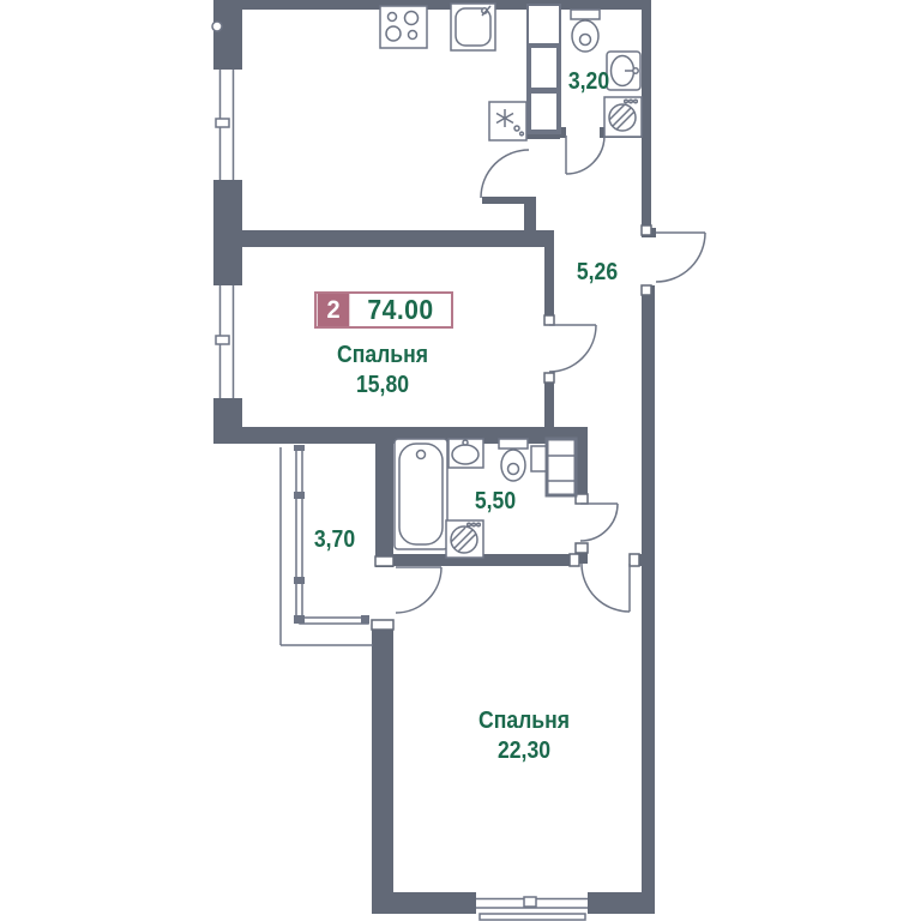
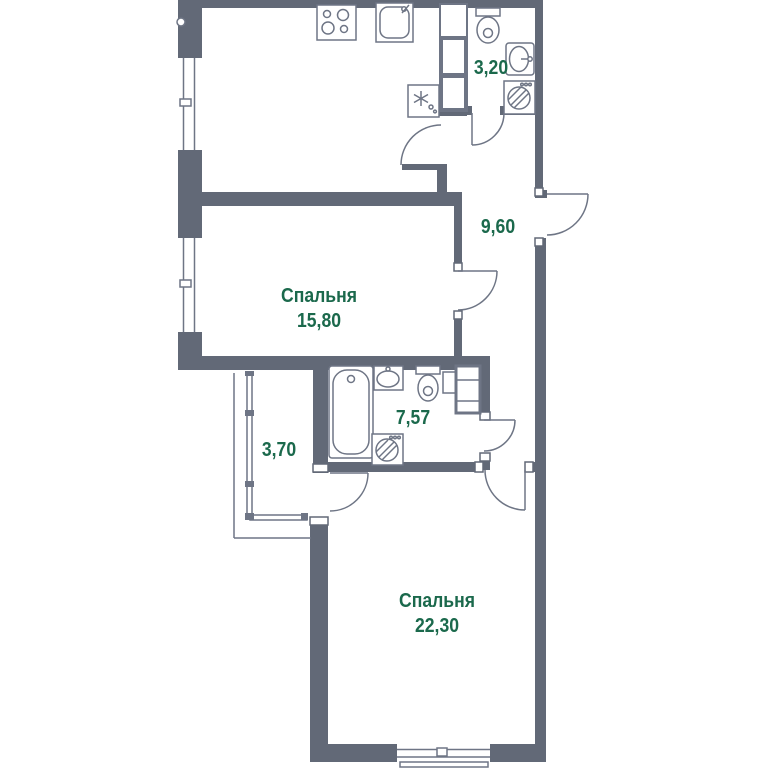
  3,20
- 5,26
+ 9,60
  Спальня
  15,80
- 5,50
+ 7,57
  3,70
  Спальня
  22,30
- 2
- 74.00
